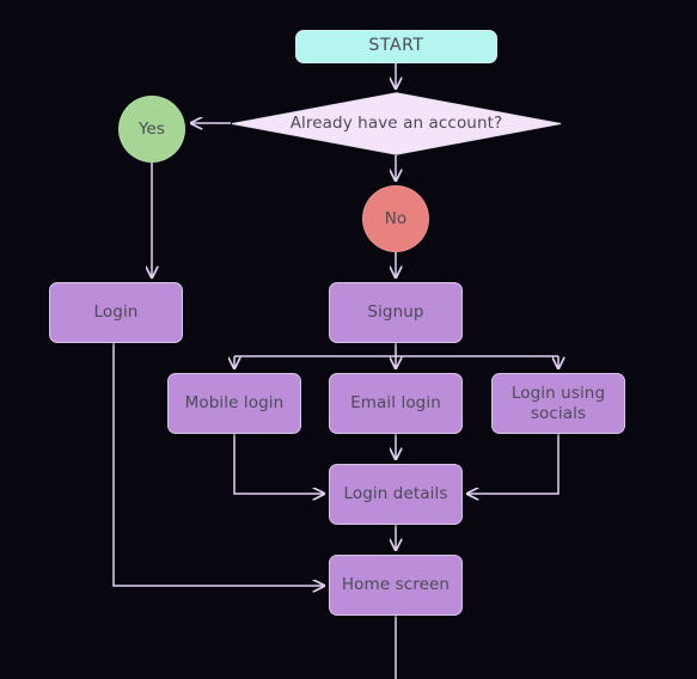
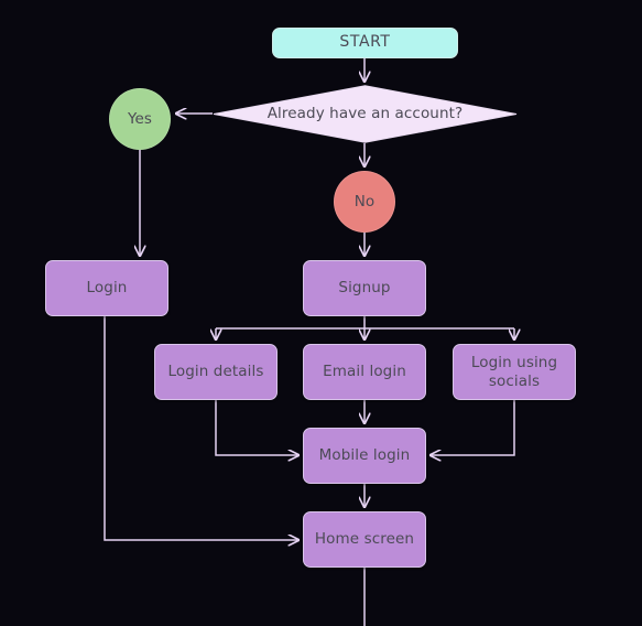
  START
  Already have an account?
  Yes
  No
  Login
  Signup
- Mobile login
+ Login details
  Email login
  Login using socials
- Login details
+ Mobile login
  Home screen
